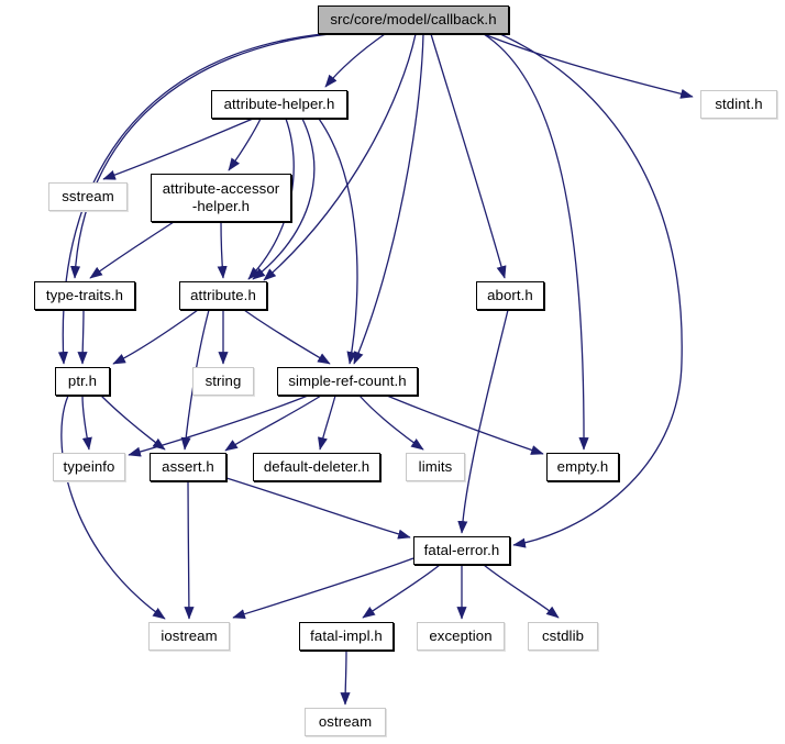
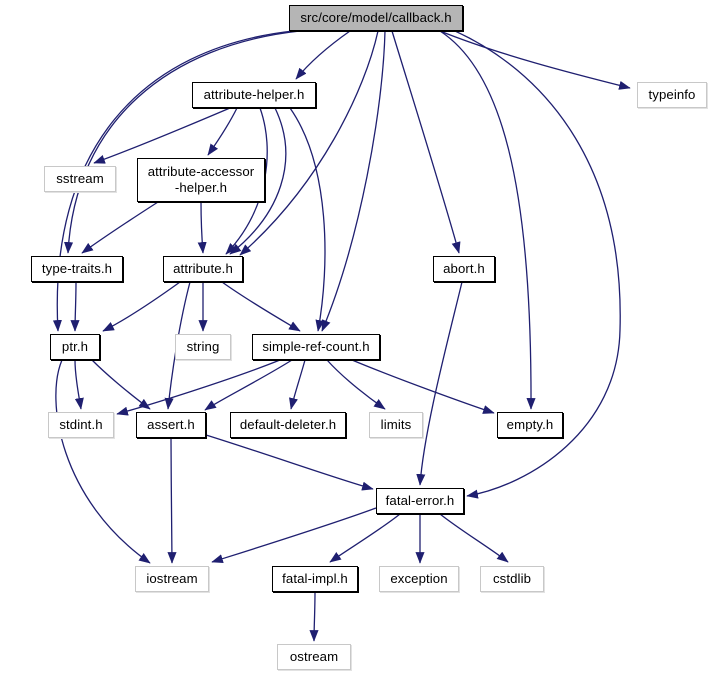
  src/core/model/callback.h
- stdint.h
+ typeinfo
  attribute-helper.h
  sstream
  attribute-accessor
  -helper.h
  type-traits.h
  attribute.h
  abort.h
  ptr.h
  string
  simple-ref-count.h
- typeinfo
+ stdint.h
  assert.h
  default-deleter.h
  limits
  empty.h
  fatal-error.h
  iostream
  fatal-impl.h
  exception
  cstdlib
  ostream
